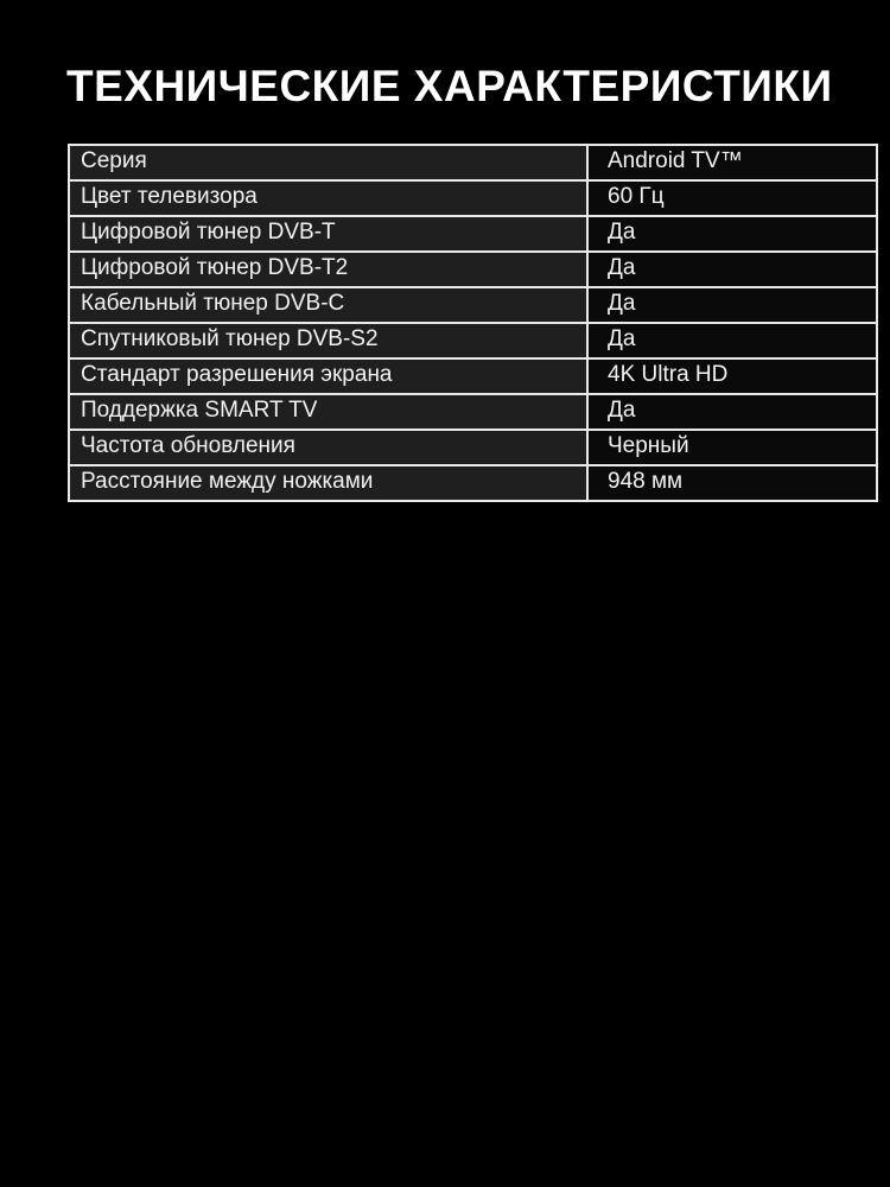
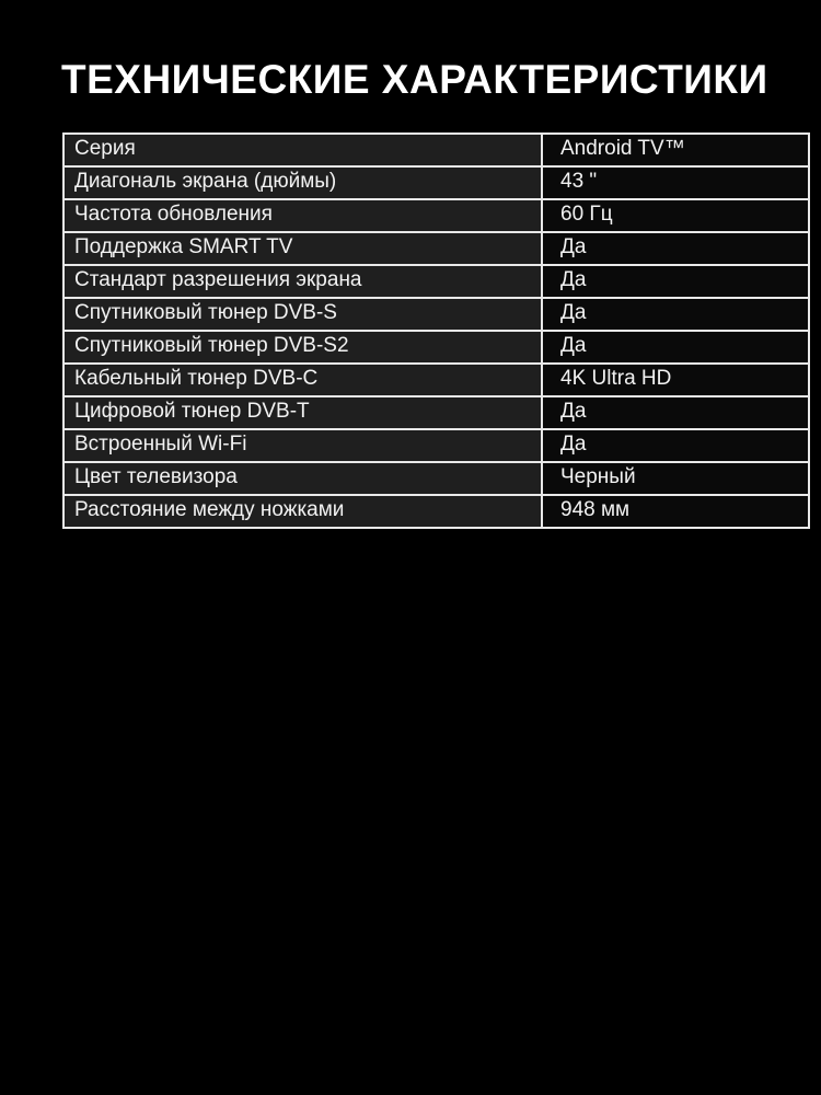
  ТЕХНИЧЕСКИЕ ХАРАКТЕРИСТИКИ
  Серия	Android TV™
+ Диагональ экрана (дюймы)	43 "
- Цвет телевизора	60 Гц
+ Частота обновления	60 Гц
- Цифровой тюнер DVB-T	Да
+ Поддержка SMART TV	Да
- Цифровой тюнер DVB-T2	Да
- Кабельный тюнер DVB-C	Да
+ Стандарт разрешения экрана	Да
+ Спутниковый тюнер DVB-S	Да
  Спутниковый тюнер DVB-S2	Да
- Стандарт разрешения экрана	4K Ultra HD
+ Кабельный тюнер DVB-C	4K Ultra HD
- Поддержка SMART TV	Да
+ Цифровой тюнер DVB-T	Да
+ Встроенный Wi-Fi	Да
- Частота обновления	Черный
+ Цвет телевизора	Черный
  Расстояние между ножками	948 мм
